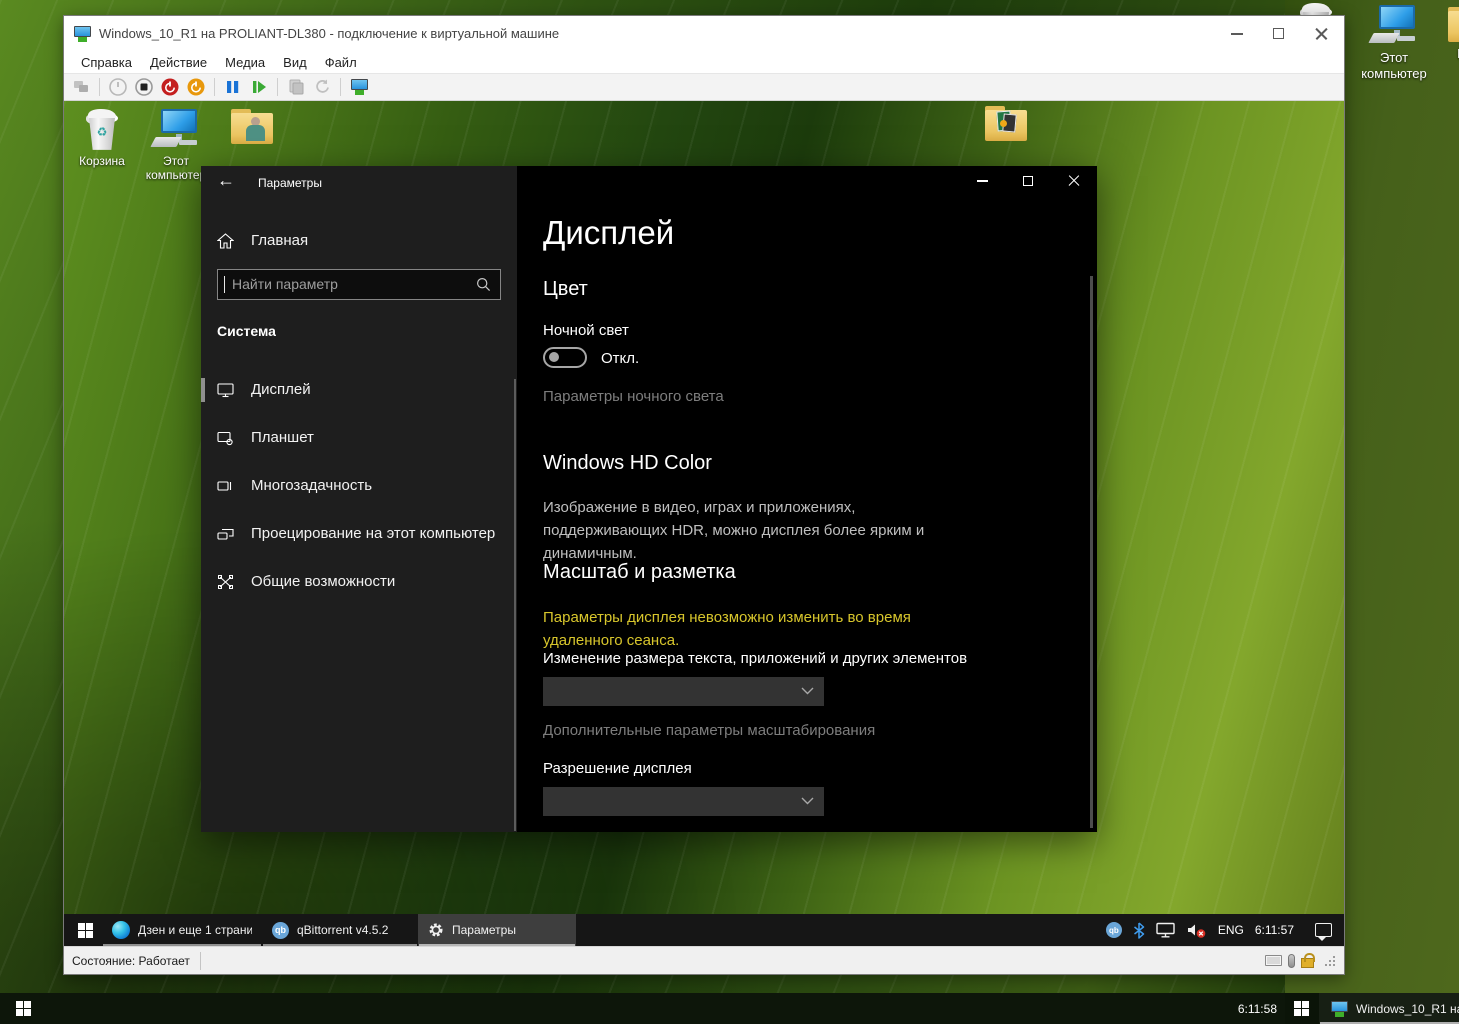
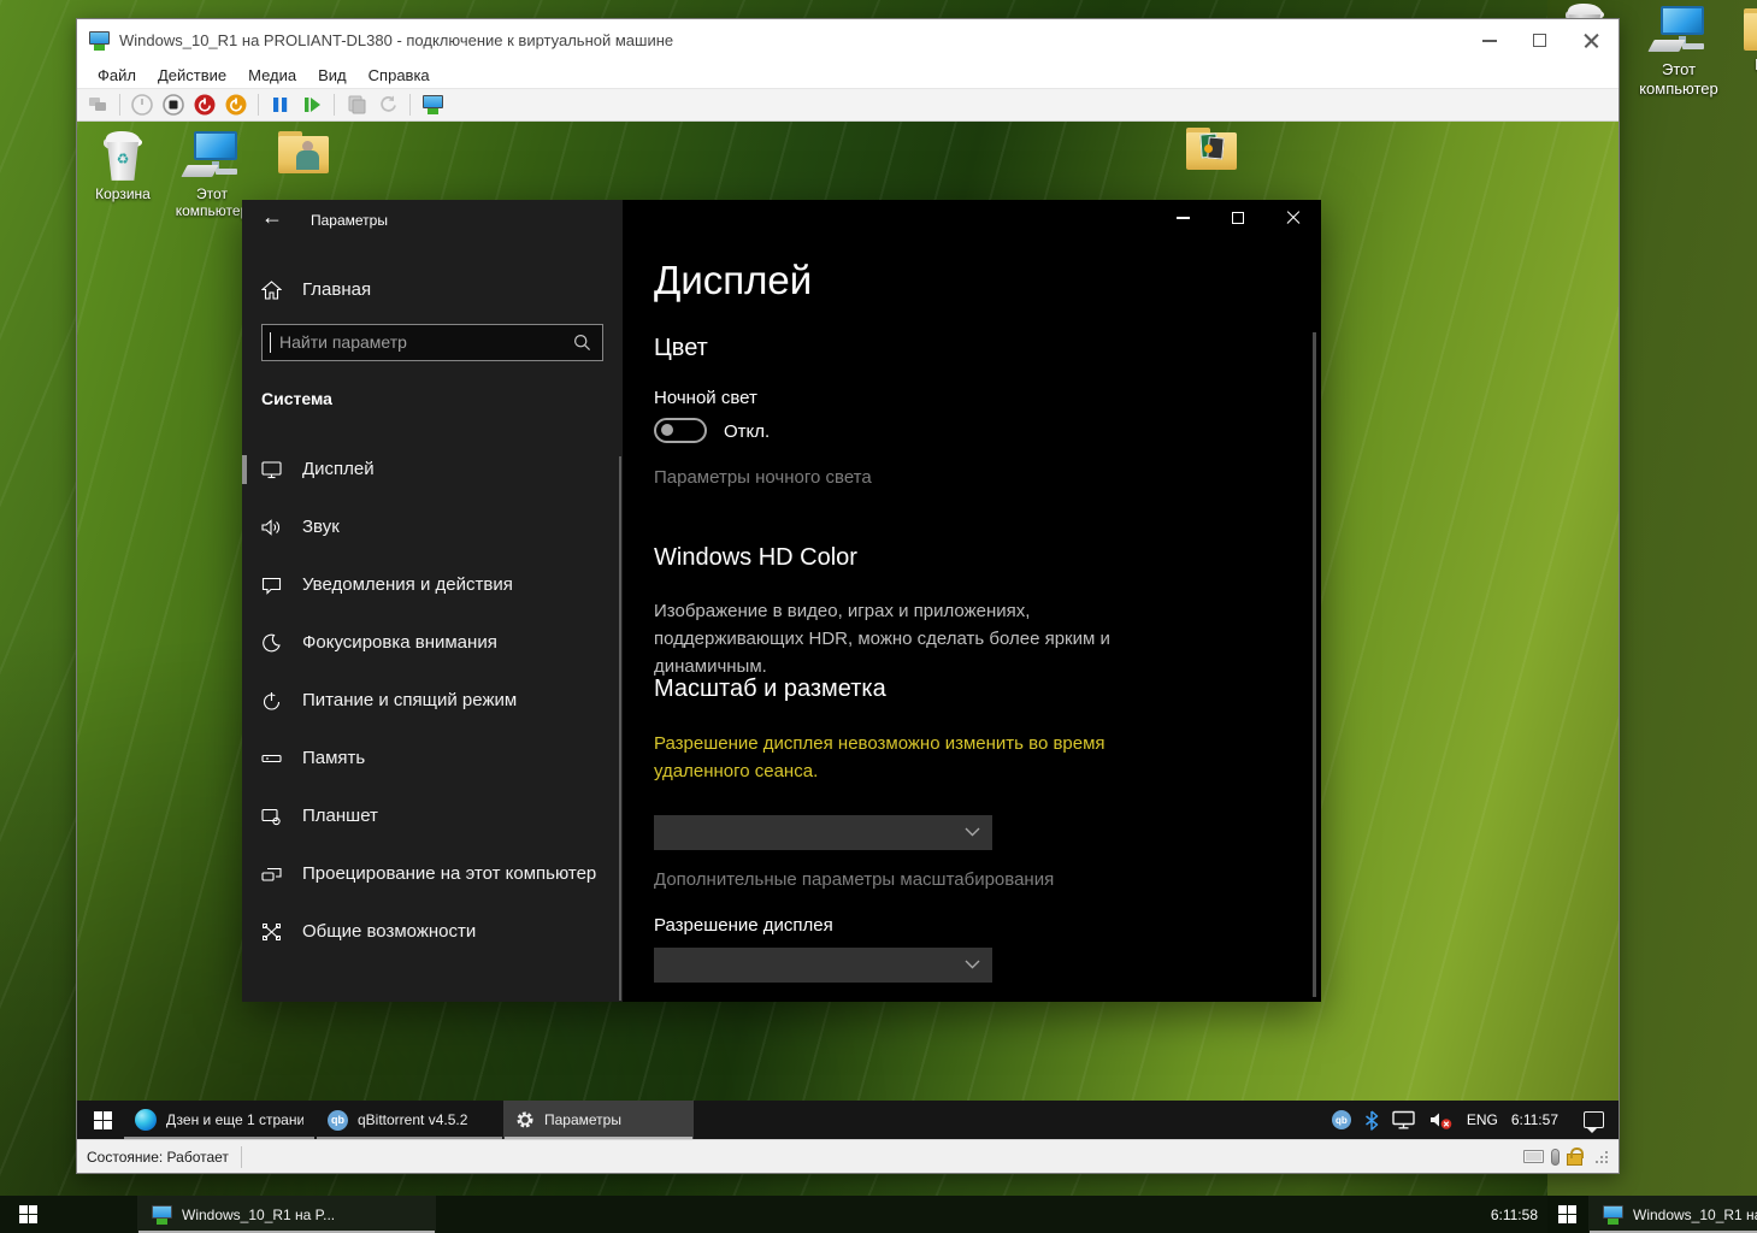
  Этот компьютер
  Windows_10_R1 на PROLIANT-DL380 - подключение к виртуальной машине
- Справка
+ Файл
  Действие
  Медиа
  Вид
- Файл
+ Справка
  ♻
  Корзина
  Этот компьюте
  ←
  Параметры
  Главная
  Найти параметр
  Система
  Дисплей
+ Звук
+ Уведомления и действия
+ Фокусировка внимания
+ Питание и спящий режим
+ Память
  Планшет
- Многозадачность
  Проецирование на этот компьютер
  Общие возможности
  Дисплей
  Цвет
  Ночной свет
  Откл.
  Параметры ночного света
  Windows HD Color
- Изображение в видео, играх и приложениях, поддерживающих HDR, можно дисплея более ярким и динамичным.
+ Изображение в видео, играх и приложениях, поддерживающих HDR, можно сделать более ярким и динамичным.
  Масштаб и разметка
- Параметры дисплея невозможно изменить во время удаленного сеанса.
+ Разрешение дисплея невозможно изменить во время удаленного сеанса.
- Изменение размера текста, приложений и других элементов
  Дополнительные параметры масштабирования
  Разрешение дисплея
  Дзен и еще 1 страни
  qb
  qBittorrent v4.5.2
  Параметры
  qb
  ENG
  6:11:57
  Состояние: Работает
+ Windows_10_R1 на P...
  6:11:58
  Windows_10_R1 н
